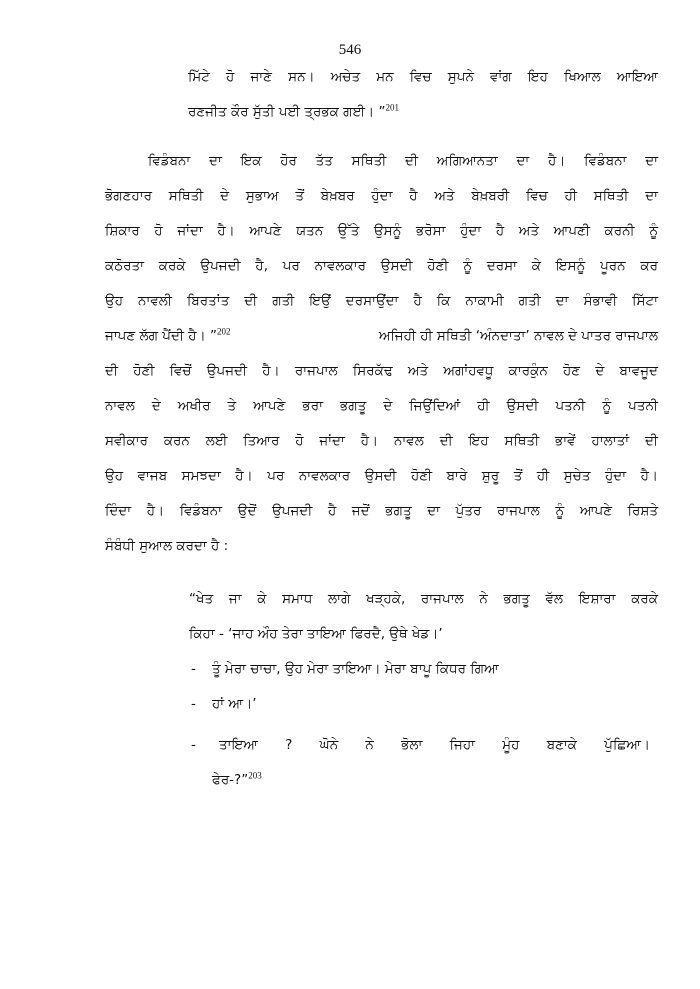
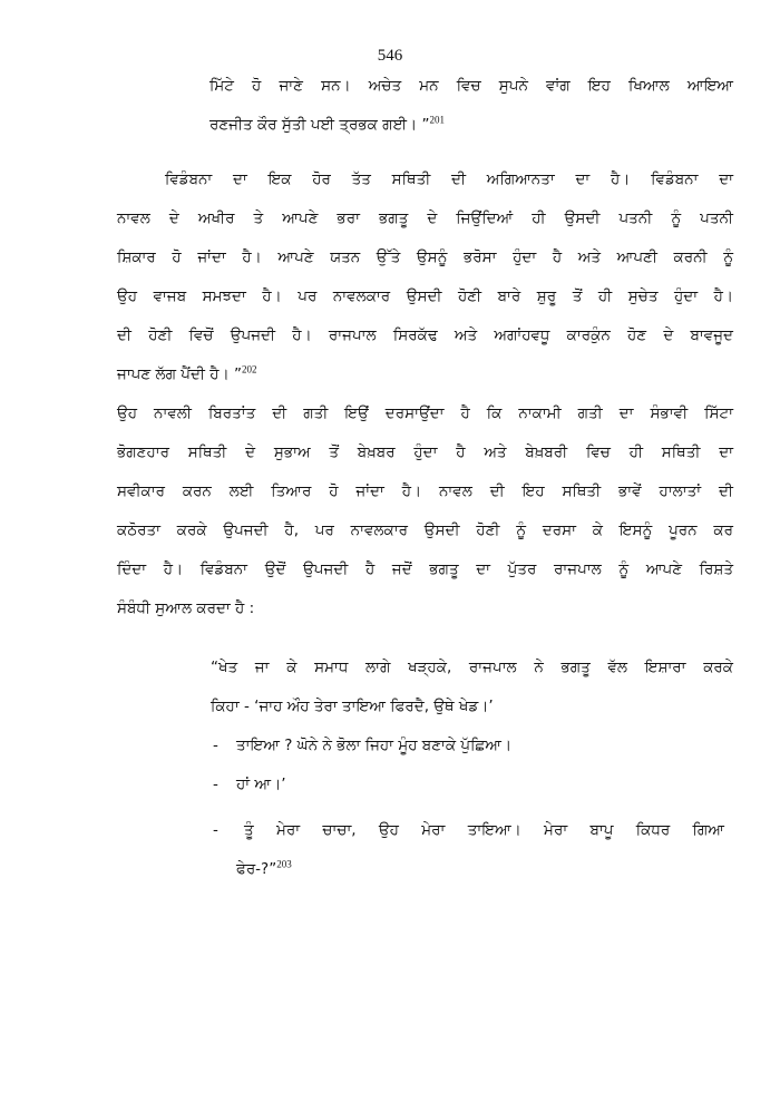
  546
  ਮਿੱਟੇ ਹੋ ਜਾਣੇ ਸਨ। ਅਚੇਤ ਮਨ ਵਿਚ ਸੁਪਨੇ ਵਾਂਗ ਇਹ ਖਿਆਲ ਆਇਆ
  ਰਣਜੀਤ ਕੌਰ ਸੁੱਤੀ ਪਈ ਤ੍ਰਭਕ ਗਈ। ”201
  ਵਿਡੰਬਨਾ ਦਾ ਇਕ ਹੋਰ ਤੱਤ ਸਥਿਤੀ ਦੀ ਅਗਿਆਨਤਾ ਦਾ ਹੈ। ਵਿਡੰਬਨਾ ਦਾ
- ਭੋਗਣਹਾਰ ਸਥਿਤੀ ਦੇ ਸੁਭਾਅ ਤੋਂ ਬੇਖ਼ਬਰ ਹੁੰਦਾ ਹੈ ਅਤੇ ਬੇਖ਼ਬਰੀ ਵਿਚ ਹੀ ਸਥਿਤੀ ਦਾ
+ ਨਾਵਲ ਦੇ ਅਖੀਰ ਤੇ ਆਪਣੇ ਭਰਾ ਭਗਤੂ ਦੇ ਜਿਉਂਦਿਆਂ ਹੀ ਉਸਦੀ ਪਤਨੀ ਨੂੰ ਪਤਨੀ
  ਸ਼ਿਕਾਰ ਹੋ ਜਾਂਦਾ ਹੈ। ਆਪਣੇ ਯਤਨ ਉੱਤੇ ਉਸਨੂੰ ਭਰੋਸਾ ਹੁੰਦਾ ਹੈ ਅਤੇ ਆਪਣੀ ਕਰਨੀ ਨੂੰ
- ਕਠੋਰਤਾ ਕਰਕੇ ਉਪਜਦੀ ਹੈ, ਪਰ ਨਾਵਲਕਾਰ ਉਸਦੀ ਹੋਣੀ ਨੂੰ ਦਰਸਾ ਕੇ ਇਸਨੂੰ ਪੂਰਨ ਕਰ
+ ਉਹ ਵਾਜਬ ਸਮਝਦਾ ਹੈ। ਪਰ ਨਾਵਲਕਾਰ ਉਸਦੀ ਹੋਣੀ ਬਾਰੇ ਸ਼ੁਰੂ ਤੋਂ ਹੀ ਸੁਚੇਤ ਹੁੰਦਾ ਹੈ।
- ਉਹ ਨਾਵਲੀ ਬਿਰਤਾਂਤ ਦੀ ਗਤੀ ਇਉਂ ਦਰਸਾਉਂਦਾ ਹੈ ਕਿ ਨਾਕਾਮੀ ਗਤੀ ਦਾ ਸੰਭਾਵੀ ਸਿੱਟਾ
+ ਦੀ ਹੋਣੀ ਵਿਚੋਂ ਉਪਜਦੀ ਹੈ। ਰਾਜਪਾਲ ਸਿਰਕੱਢ ਅਤੇ ਅਗਾਂਹਵਧੂ ਕਾਰਕੁੰਨ ਹੋਣ ਦੇ ਬਾਵਜੂਦ
  ਜਾਪਣ ਲੱਗ ਪੈਂਦੀ ਹੈ। ”202
- ਅਜਿਹੀ ਹੀ ਸਥਿਤੀ ‘ਅੰਨਦਾਤਾ’ ਨਾਵਲ ਦੇ ਪਾਤਰ ਰਾਜਪਾਲ
- ਦੀ ਹੋਣੀ ਵਿਚੋਂ ਉਪਜਦੀ ਹੈ। ਰਾਜਪਾਲ ਸਿਰਕੱਢ ਅਤੇ ਅਗਾਂਹਵਧੂ ਕਾਰਕੁੰਨ ਹੋਣ ਦੇ ਬਾਵਜੂਦ
+ ਉਹ ਨਾਵਲੀ ਬਿਰਤਾਂਤ ਦੀ ਗਤੀ ਇਉਂ ਦਰਸਾਉਂਦਾ ਹੈ ਕਿ ਨਾਕਾਮੀ ਗਤੀ ਦਾ ਸੰਭਾਵੀ ਸਿੱਟਾ
- ਨਾਵਲ ਦੇ ਅਖੀਰ ਤੇ ਆਪਣੇ ਭਰਾ ਭਗਤੂ ਦੇ ਜਿਉਂਦਿਆਂ ਹੀ ਉਸਦੀ ਪਤਨੀ ਨੂੰ ਪਤਨੀ
+ ਭੋਗਣਹਾਰ ਸਥਿਤੀ ਦੇ ਸੁਭਾਅ ਤੋਂ ਬੇਖ਼ਬਰ ਹੁੰਦਾ ਹੈ ਅਤੇ ਬੇਖ਼ਬਰੀ ਵਿਚ ਹੀ ਸਥਿਤੀ ਦਾ
  ਸਵੀਕਾਰ ਕਰਨ ਲਈ ਤਿਆਰ ਹੋ ਜਾਂਦਾ ਹੈ। ਨਾਵਲ ਦੀ ਇਹ ਸਥਿਤੀ ਭਾਵੇਂ ਹਾਲਾਤਾਂ ਦੀ
- ਉਹ ਵਾਜਬ ਸਮਝਦਾ ਹੈ। ਪਰ ਨਾਵਲਕਾਰ ਉਸਦੀ ਹੋਣੀ ਬਾਰੇ ਸ਼ੁਰੂ ਤੋਂ ਹੀ ਸੁਚੇਤ ਹੁੰਦਾ ਹੈ।
+ ਕਠੋਰਤਾ ਕਰਕੇ ਉਪਜਦੀ ਹੈ, ਪਰ ਨਾਵਲਕਾਰ ਉਸਦੀ ਹੋਣੀ ਨੂੰ ਦਰਸਾ ਕੇ ਇਸਨੂੰ ਪੂਰਨ ਕਰ
  ਦਿੰਦਾ ਹੈ। ਵਿਡੰਬਨਾ ਉਦੋਂ ਉਪਜਦੀ ਹੈ ਜਦੋਂ ਭਗਤੂ ਦਾ ਪੁੱਤਰ ਰਾਜਪਾਲ ਨੂੰ ਆਪਣੇ ਰਿਸ਼ਤੇ
  ਸੰਬੰਧੀ ਸੁਆਲ ਕਰਦਾ ਹੈ :
  “ਖੇਤ ਜਾ ਕੇ ਸਮਾਧ ਲਾਗੇ ਖੜ੍ਹਕੇ, ਰਾਜਪਾਲ ਨੇ ਭਗਤੂ ਵੱਲ ਇਸ਼ਾਰਾ ਕਰਕੇ
  ਕਿਹਾ - ‘ਜਾਹ ਔਹ ਤੇਰਾ ਤਾਇਆ ਫਿਰਦੈ, ਉਥੇ ਖੇਡ।’
  -
- ਤੂੰ ਮੇਰਾ ਚਾਚਾ, ਉਹ ਮੇਰਾ ਤਾਇਆ। ਮੇਰਾ ਬਾਪੂ ਕਿਧਰ ਗਿਆ
+ ਤਾਇਆ ? ਘੋਨੇ ਨੇ ਭੋਲਾ ਜਿਹਾ ਮੂੰਹ ਬਣਾਕੇ ਪੁੱਛਿਆ।
  -
  ਹਾਂ ਆ।’
  -
- ਤਾਇਆ ? ਘੋਨੇ ਨੇ ਭੋਲਾ ਜਿਹਾ ਮੂੰਹ ਬਣਾਕੇ ਪੁੱਛਿਆ।
+ ਤੂੰ ਮੇਰਾ ਚਾਚਾ, ਉਹ ਮੇਰਾ ਤਾਇਆ। ਮੇਰਾ ਬਾਪੂ ਕਿਧਰ ਗਿਆ
  ਫੇਰ-?”203
